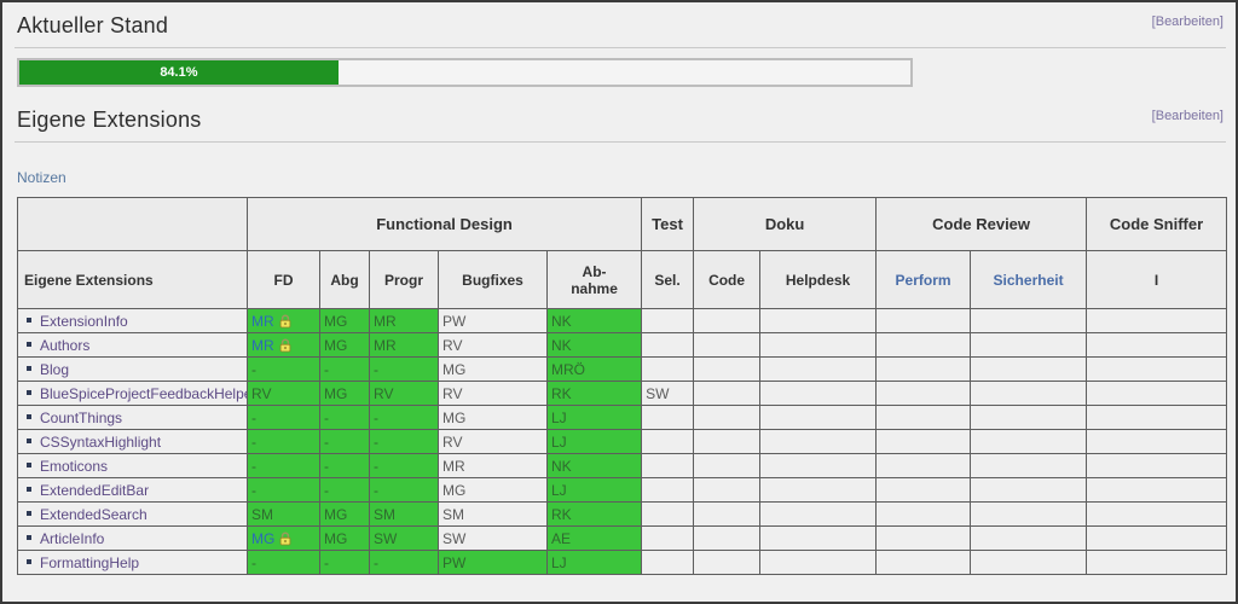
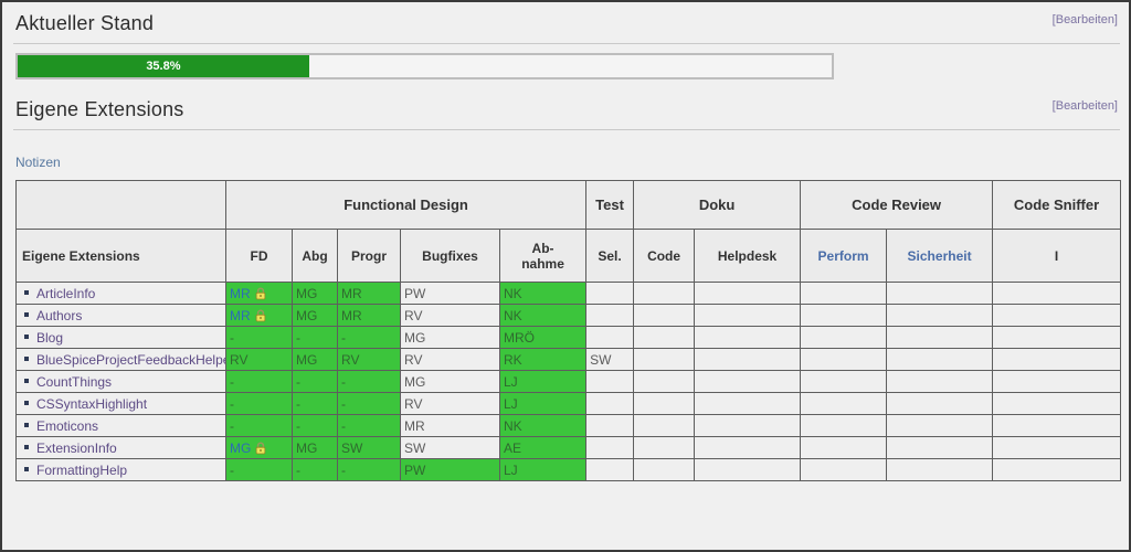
  Aktueller Stand
  [Bearbeiten]
- 84.1%
+ 35.8%
  Eigene Extensions
  [Bearbeiten]
  Notizen
  	Functional Design	Test	Doku	Code Review	Code Sniffer
  Eigene Extensions	FD	Abg	Progr	Bugfixes	Ab-nahme	Sel.	Code	Helpdesk	Perform	Sicherheit	I
- ExtensionInfo	MR	MG	MR	PW	NK
+ ArticleInfo	MR	MG	MR	PW	NK
  Authors	MR	MG	MR	RV	NK
  Blog	-	-	-	MG	MRÖ
  BlueSpiceProjectFeedbackHelp	RV	MG	RV	RV	RK	SW
  CountThings	-	-	-	MG	LJ
  CSSyntaxHighlight	-	-	-	RV	LJ
  Emoticons	-	-	-	MR	NK
- ExtendedEditBar	-	-	-	MG	LJ
- ExtendedSearch	SM	MG	SM	SM	RK
- ArticleInfo	MG	MG	SW	SW	AE
+ ExtensionInfo	MG	MG	SW	SW	AE
  FormattingHelp	-	-	-	PW	LJ
